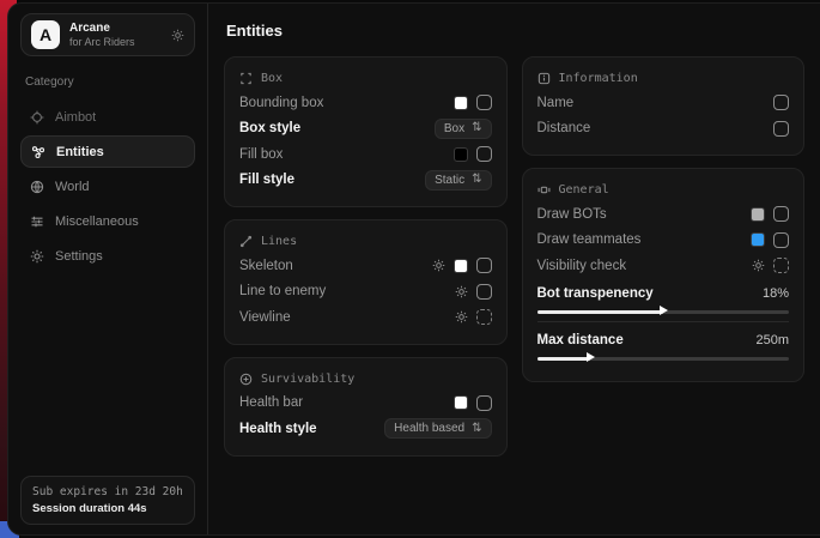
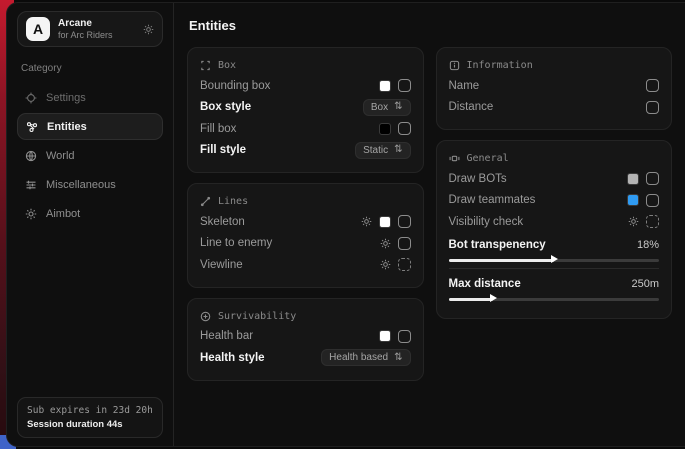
  A
  Arcane
  for Arc Riders
  Category
- Aimbot
+ Settings
  Entities
  World
  Miscellaneous
- Settings
+ Aimbot
  Sub expires in 23d 20h
  Session duration 44s
  Entities
  Box
  Bounding box
  Box style
  Box
  ⇅
  Fill box
  Fill style
  Static
  ⇅
  Lines
  Skeleton
  Line to enemy
  Viewline
  Survivability
  Health bar
  Health style
  Health based
  ⇅
  Information
  Name
  Distance
  General
  Draw BOTs
  Draw teammates
  Visibility check
  Bot transpenency
  18%
  Max distance
  250m
